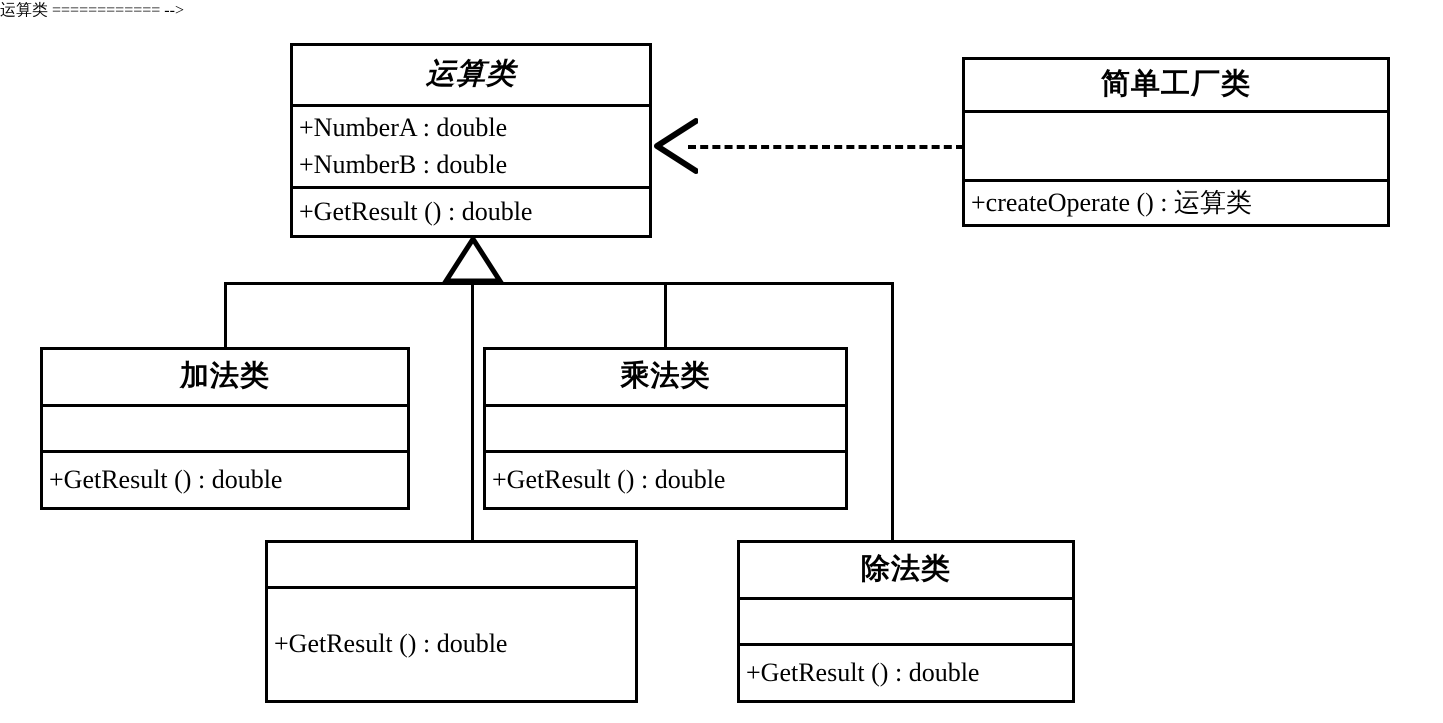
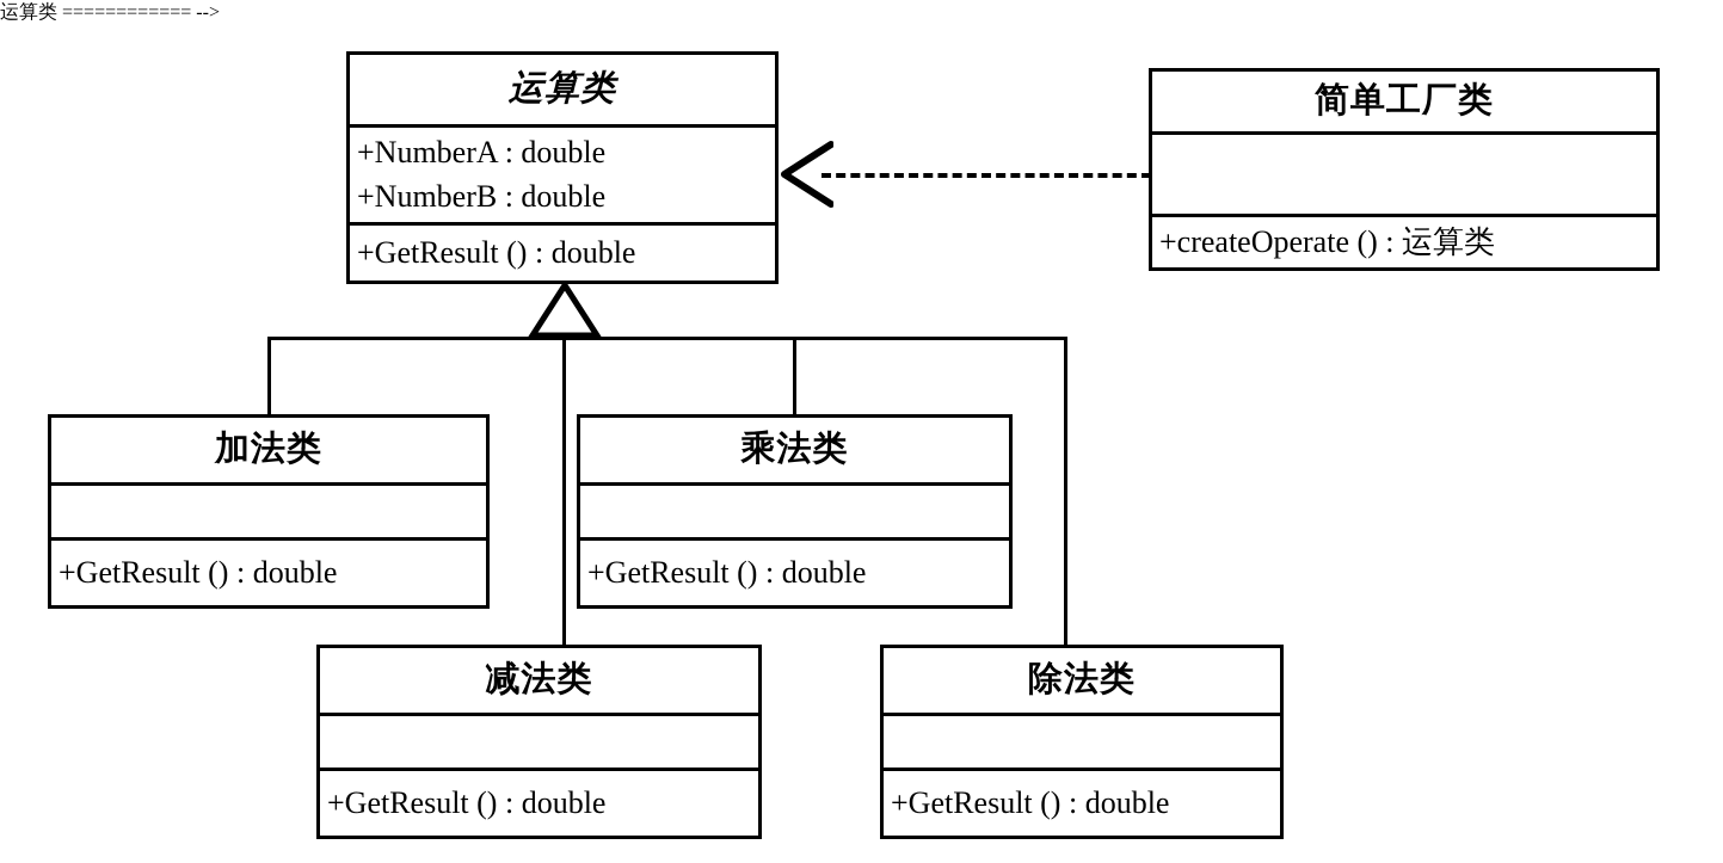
  运算类
  +NumberA : double
  +NumberB : double
  +GetResult () : double
  简单工厂类
  +createOperate () : 运算类
  加法类
  +GetResult () : double
  乘法类
  +GetResult () : double
+ 减法类
  +GetResult () : double
  除法类
  +GetResult () : double
  运算类 ============ -->
